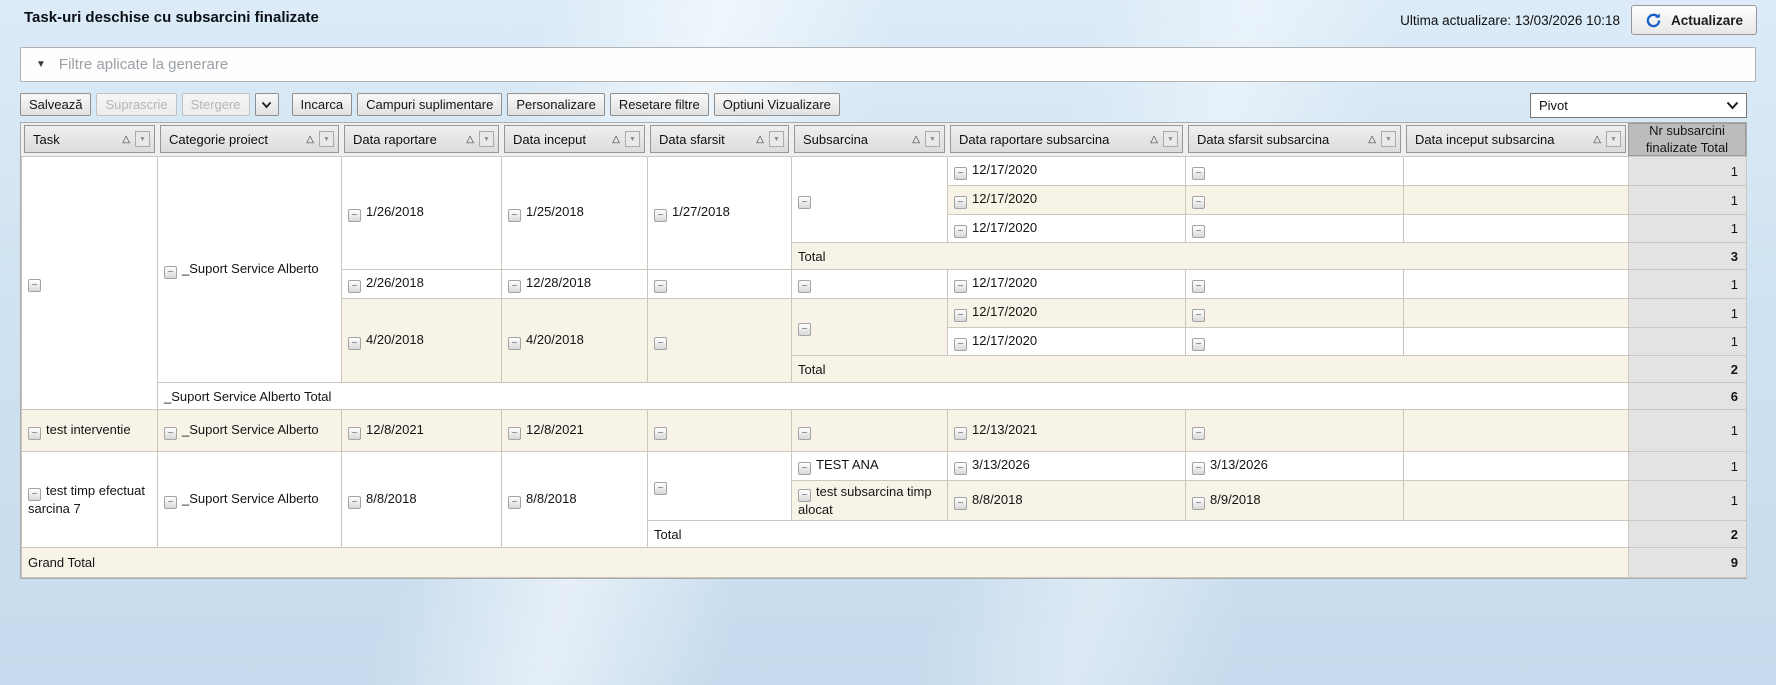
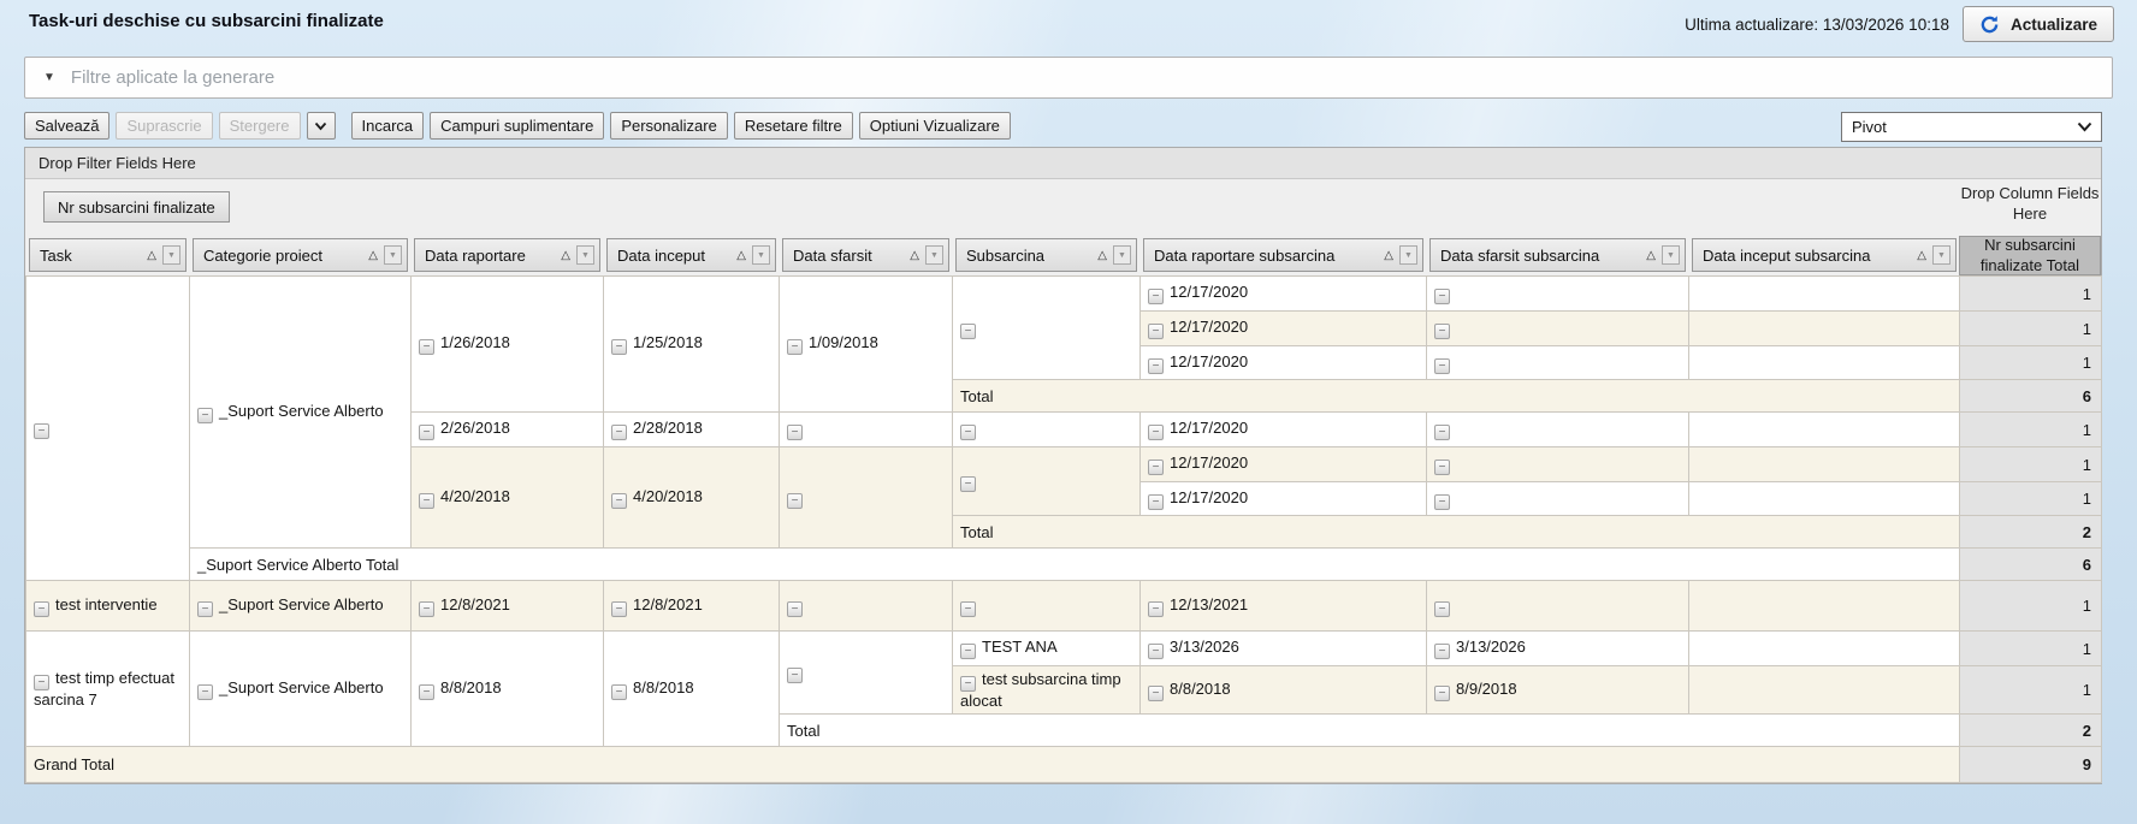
  Task-uri deschise cu subsarcini finalizate
  Ultima actualizare: 13/03/2026 10:18
  Actualizare
  ▼
  Filtre aplicate la generare
  Salvează
  Suprascrie
  Stergere
  Incarca
  Campuri suplimentare
  Personalizare
  Resetare filtre
  Optiuni Vizualizare
  Pivot
+ Drop Filter Fields Here
+ Nr subsarcini finalizate
+ Drop Column Fields Here
  Task
  △
  Categorie proiect
  △
  Data raportare
  △
  Data inceput
  △
  Data sfarsit
  △
  Subsarcina
  △
  Data raportare subsarcina
  △
  Data sfarsit subsarcina
  △
  Data inceput subsarcina
  △
  Nr subsarcini finalizate Total
- −	− _Suport Service Alberto	− 1/26/2018	− 1/25/2018	− 1/27/2018	−	− 12/17/2020	−		1
+ −	− _Suport Service Alberto	− 1/26/2018	− 1/25/2018	− 1/09/2018	−	− 12/17/2020	−		1
  − 12/17/2020	−		1
  − 12/17/2020	−		1
- Total	3
+ Total	6
- − 2/26/2018	− 12/28/2018	−	−	− 12/17/2020	−		1
+ − 2/26/2018	− 2/28/2018	−	−	− 12/17/2020	−		1
  − 4/20/2018	− 4/20/2018	−	−	− 12/17/2020	−		1
  − 12/17/2020	−		1
  Total	2
  _Suport Service Alberto Total	6
  − test interventie	− _Suport Service Alberto	− 12/8/2021	− 12/8/2021	−	−	− 12/13/2021	−		1
  − test timp efectuat sarcina 7	− _Suport Service Alberto	− 8/8/2018	− 8/8/2018	−	− TEST ANA	− 3/13/2026	− 3/13/2026		1
  − test subsarcina timp alocat	− 8/8/2018	− 8/9/2018		1
  Total	2
  Grand Total	9
